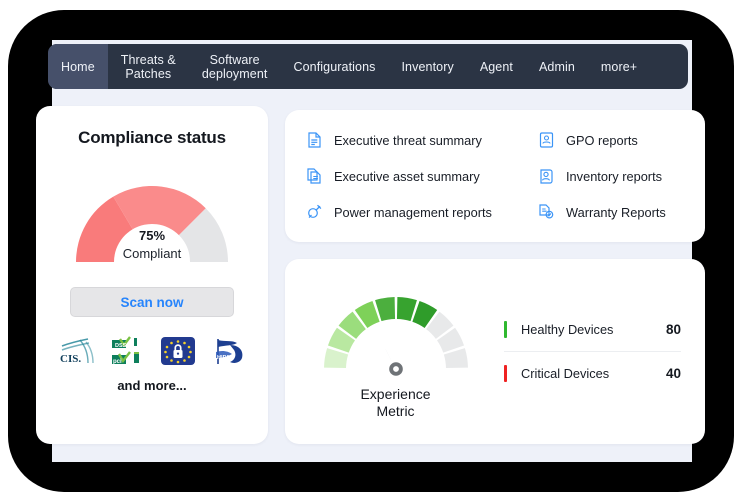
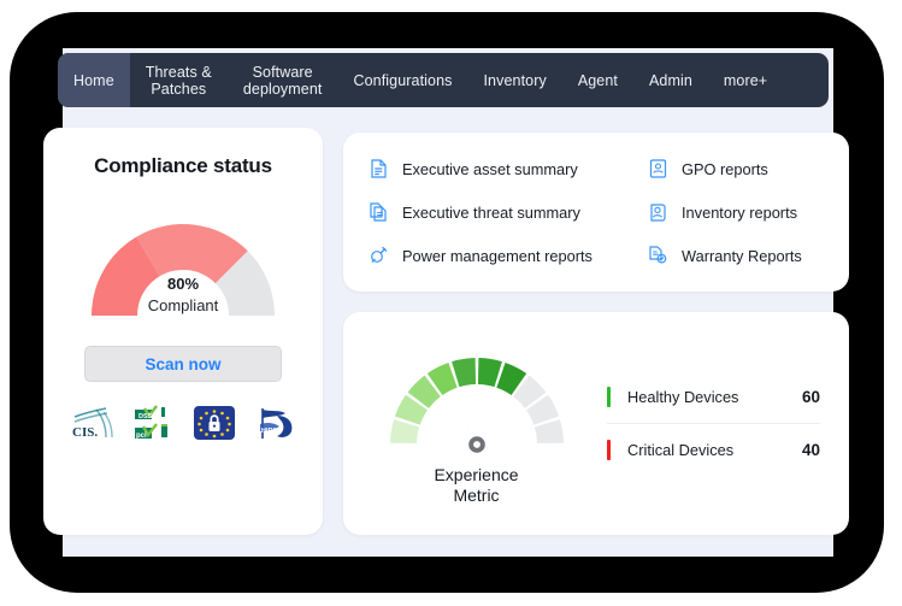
  Home
  Threats &
  Patches
  Software
  deployment
  Configurations
  Inventory
  Agent
  Admin
  more+
  Compliance status
- 75%
+ 80%
  Compliant
  Scan now
  CIS.
- and more...
- Executive threat summary
+ Executive asset summary
  GPO reports
- Executive asset summary
+ Executive threat summary
  Inventory reports
  Power management reports
  Warranty Reports
  Experience
  Metric
  Healthy Devices
- 80
+ 60
  Critical Devices
  40
